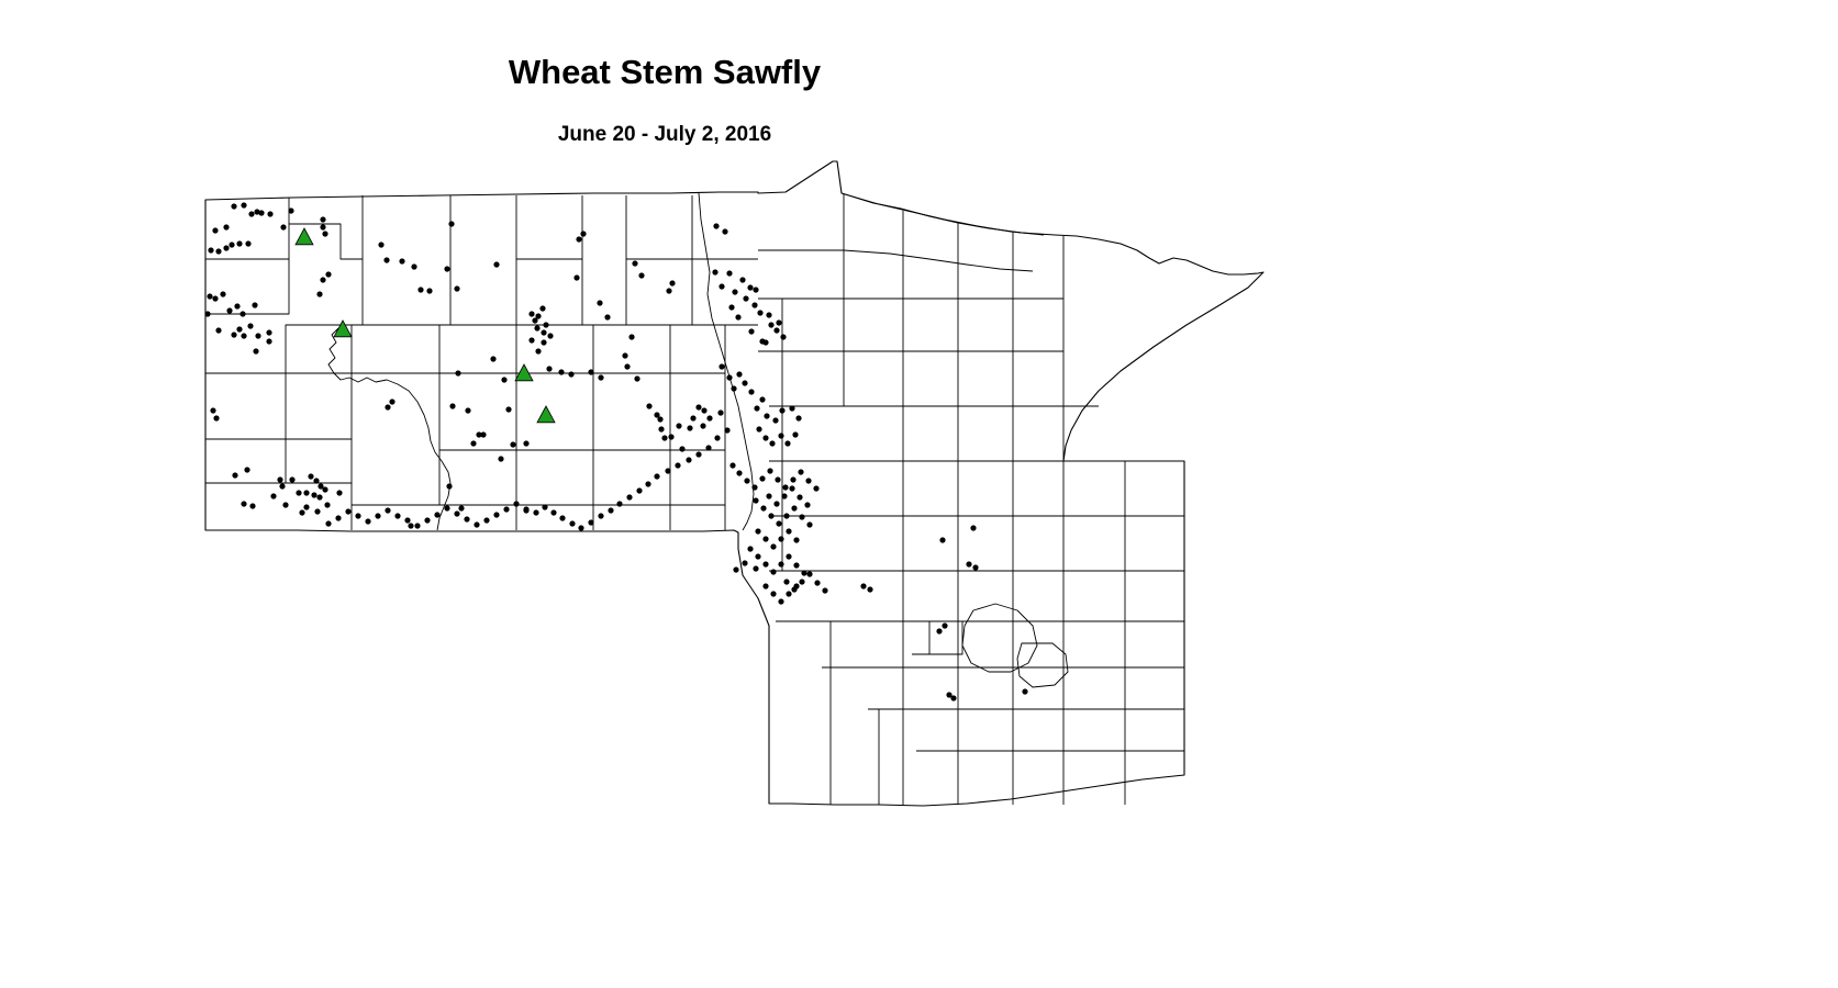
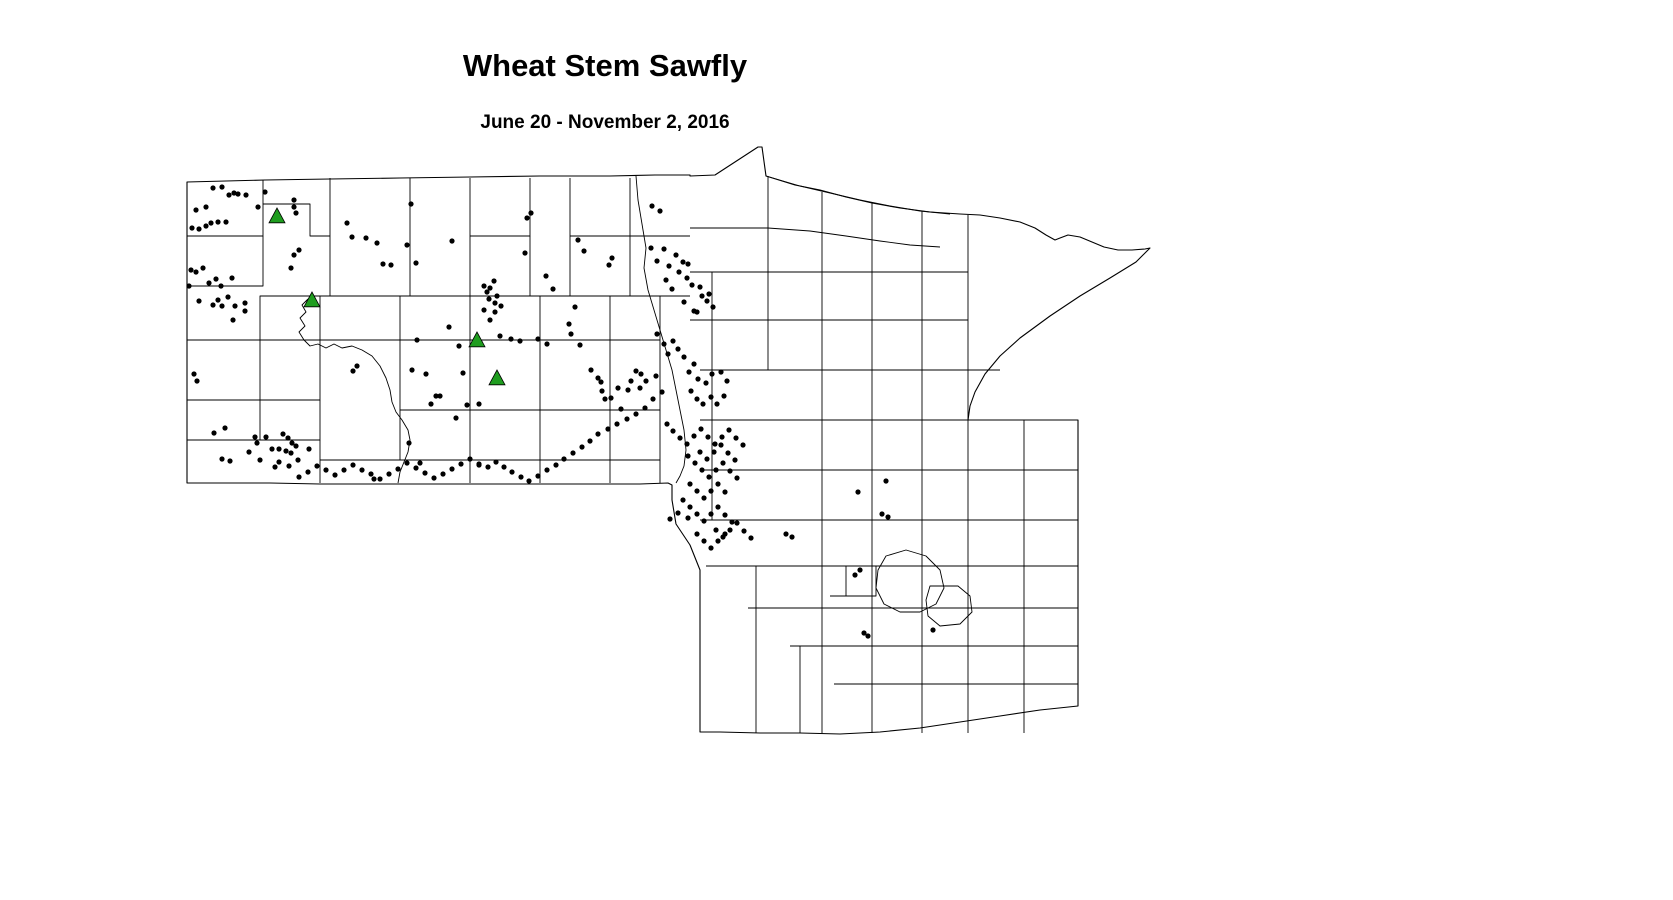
  Wheat Stem Sawfly
- June 20 - July 2, 2016
+ June 20 - November 2, 2016
